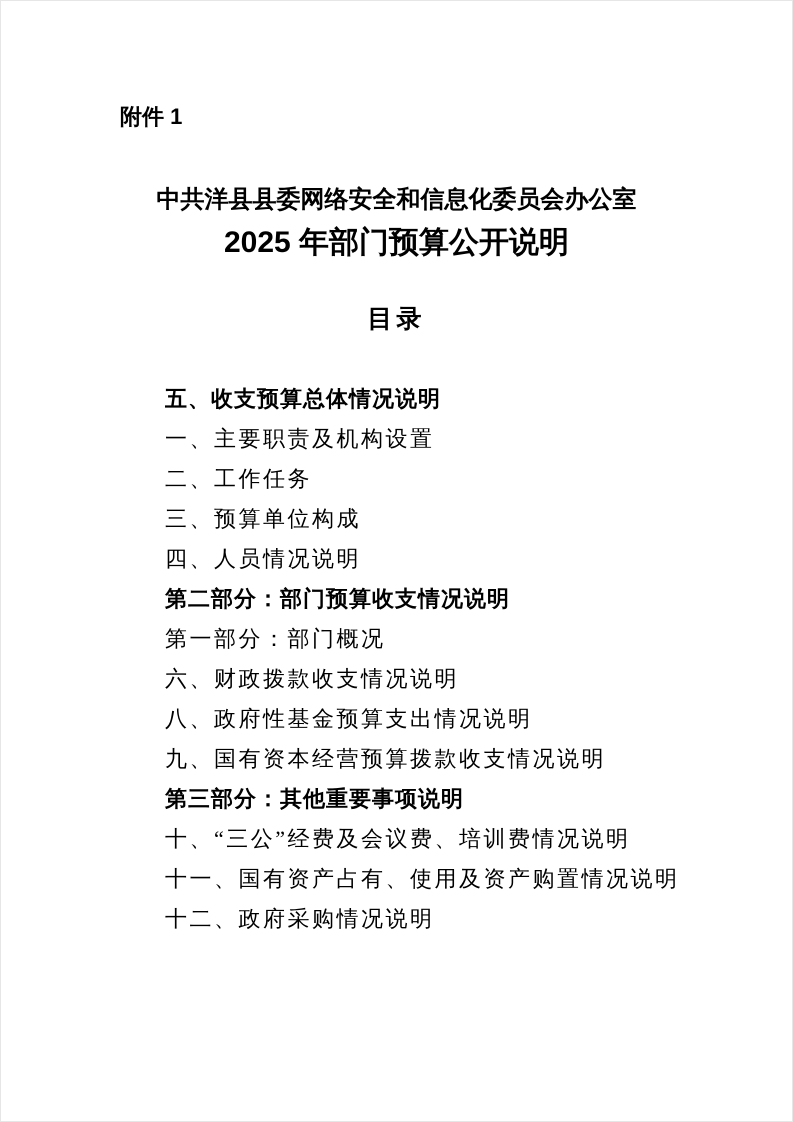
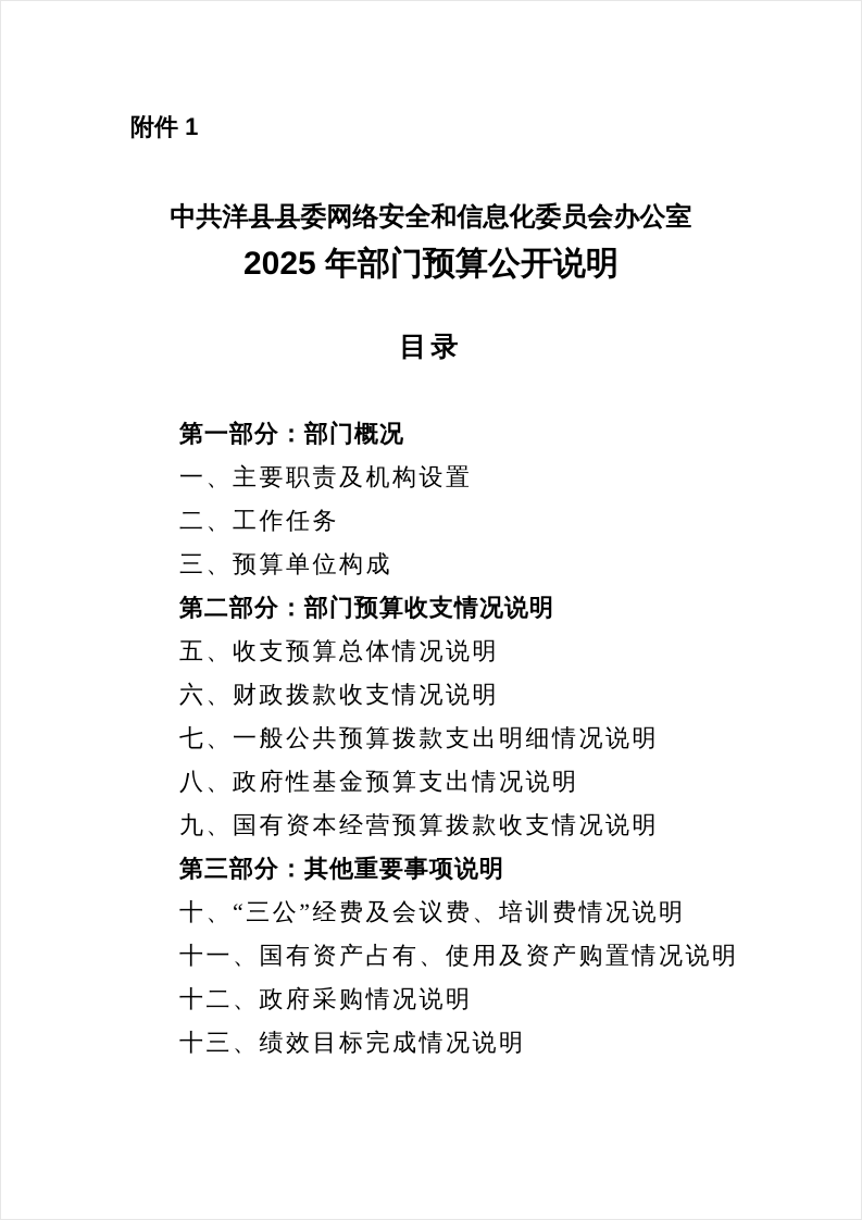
  附件 1
  中共洋县县委网络安全和信息化委员会办公室
  2025 年部门预算公开说明
  目录
- 五、收支预算总体情况说明
+ 第一部分：部门概况
  一、主要职责及机构设置
  二、工作任务
  三、预算单位构成
- 四、人员情况说明
  第二部分：部门预算收支情况说明
- 第一部分：部门概况
+ 五、收支预算总体情况说明
  六、财政拨款收支情况说明
+ 七、一般公共预算拨款支出明细情况说明
  八、政府性基金预算支出情况说明
  九、国有资本经营预算拨款收支情况说明
  第三部分：其他重要事项说明
  十、“三公”经费及会议费、培训费情况说明
  十一、国有资产占有、使用及资产购置情况说明
  十二、政府采购情况说明
+ 十三、绩效目标完成情况说明
